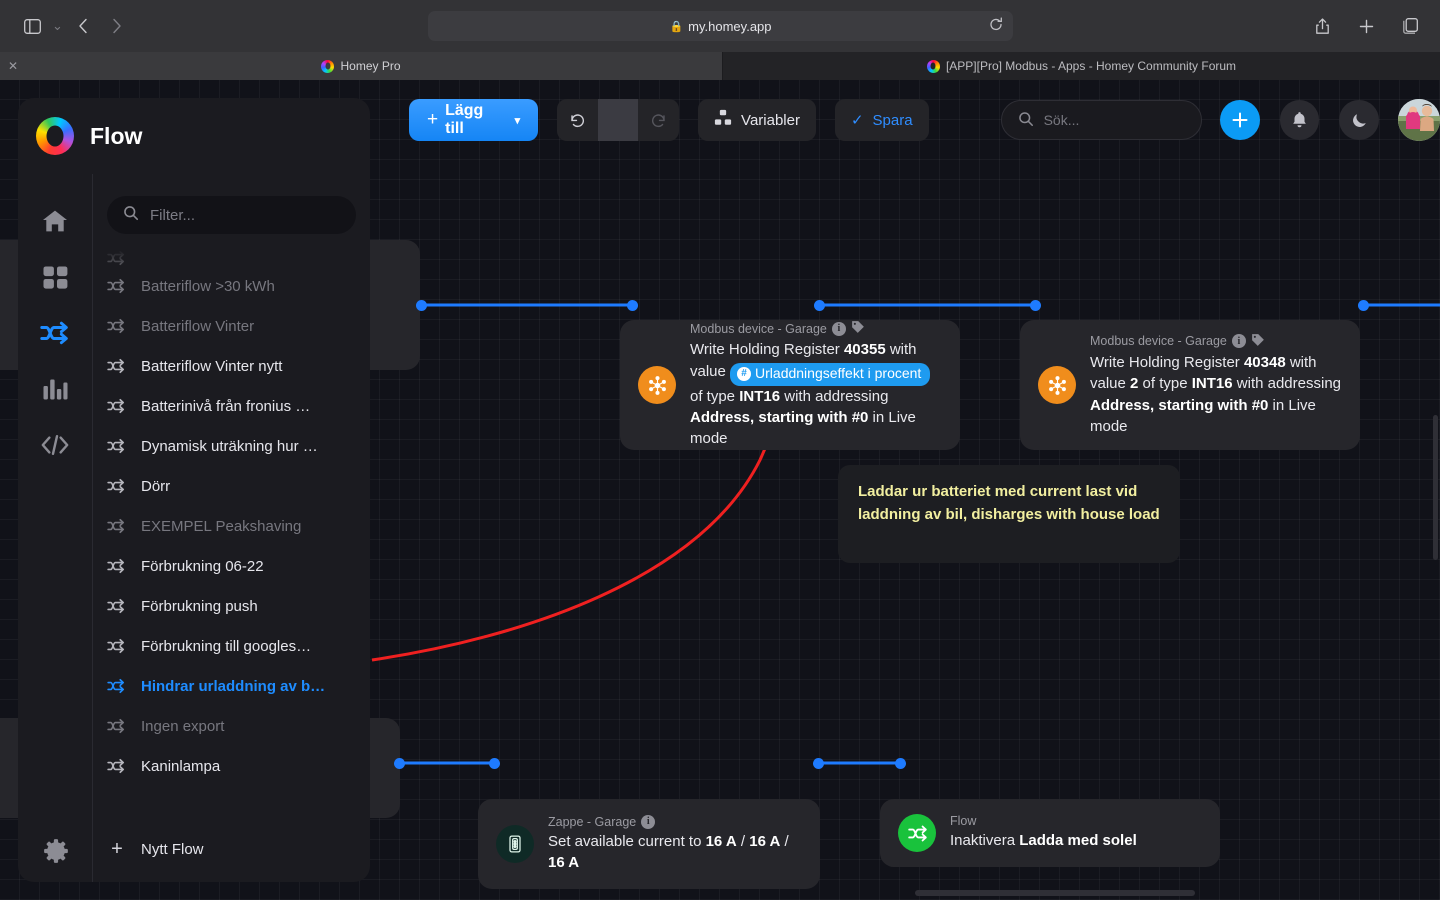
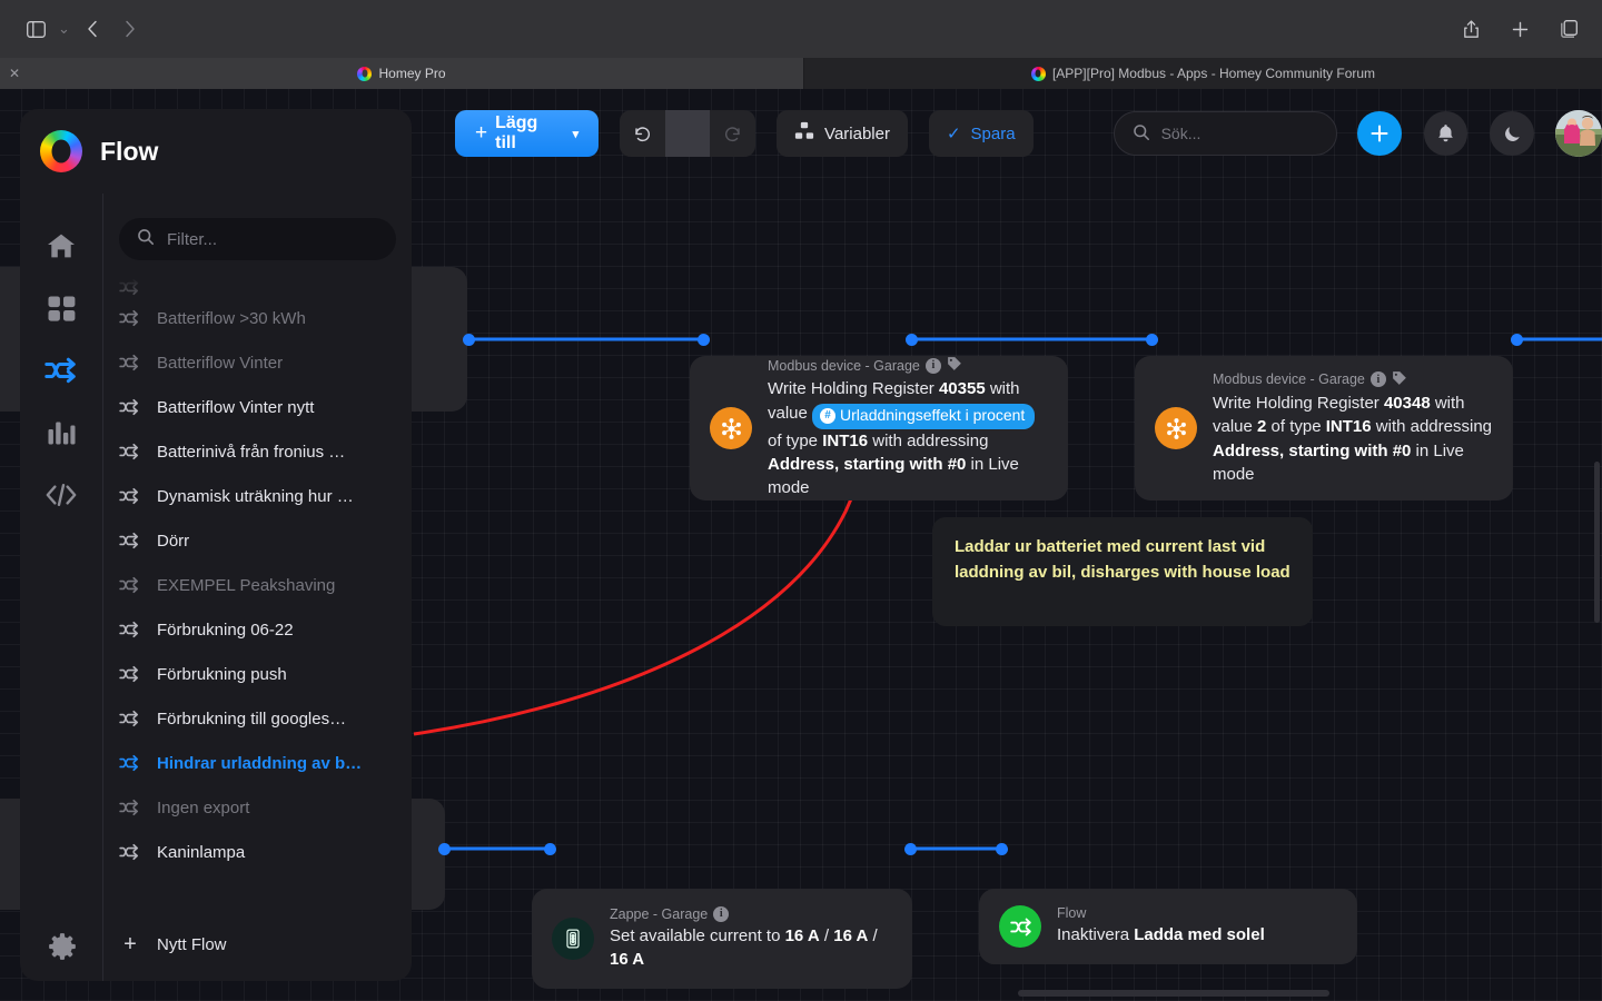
  ⌄
- 🔒
- my.homey.app
  ✕
  Homey Pro
  [APP][Pro] Modbus - Apps - Homey Community Forum
  Modbus device - Garage
  i
  Write Holding Register 40355 with value
  #
  Urladdningseffekt i procent
  of type INT16 with addressing Address, starting with #0 in Live mode
  Modbus device - Garage
  i
  Write Holding Register 40348 with value 2 of type INT16 with addressing Address, starting with #0 in Live mode
  Laddar ur batteriet med current last vid laddning av bil, disharges with house load
  Zappe - Garage
  i
  Set available current to 16 A / 16 A / 16 A
  Flow
  Inaktivera Ladda med solel
  +
  Lägg till
  ▾
  Variabler
  ✓
  Spara
  Sök...
  Flow
  Filter...
  Batteriflow >30 kWh
  Batteriflow Vinter
  Batteriflow Vinter nytt
  Batterinivå från fronius …
  Dynamisk uträkning hur …
  Dörr
  EXEMPEL Peakshaving
  Förbrukning 06-22
  Förbrukning push
  Förbrukning till googles…
  Hindrar urladdning av b…
  Ingen export
  Kaninlampa
  +
  Nytt Flow
